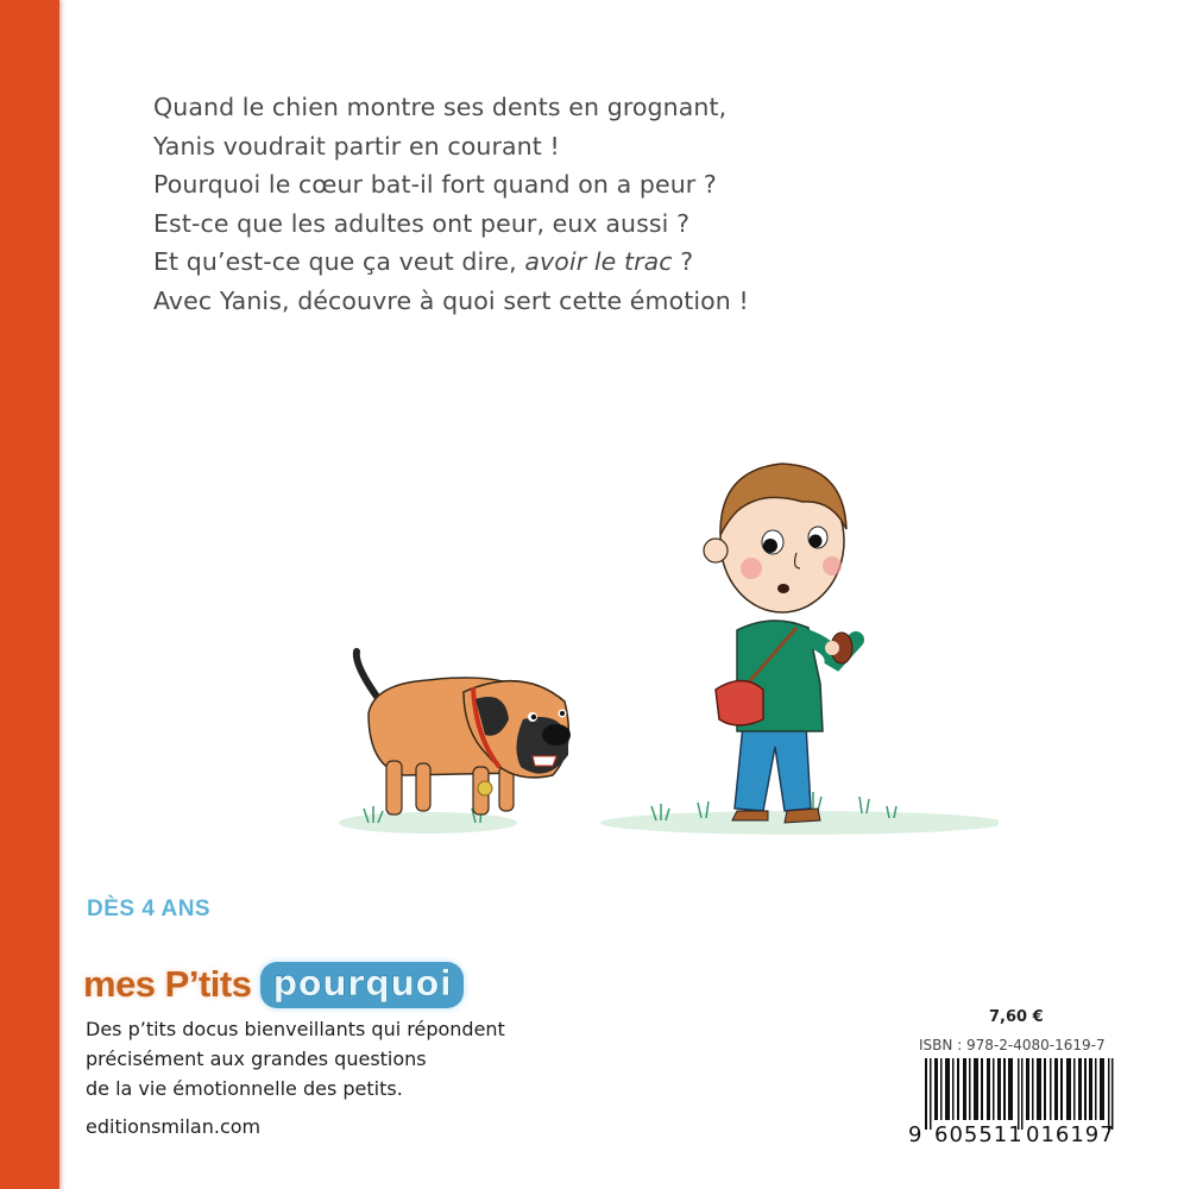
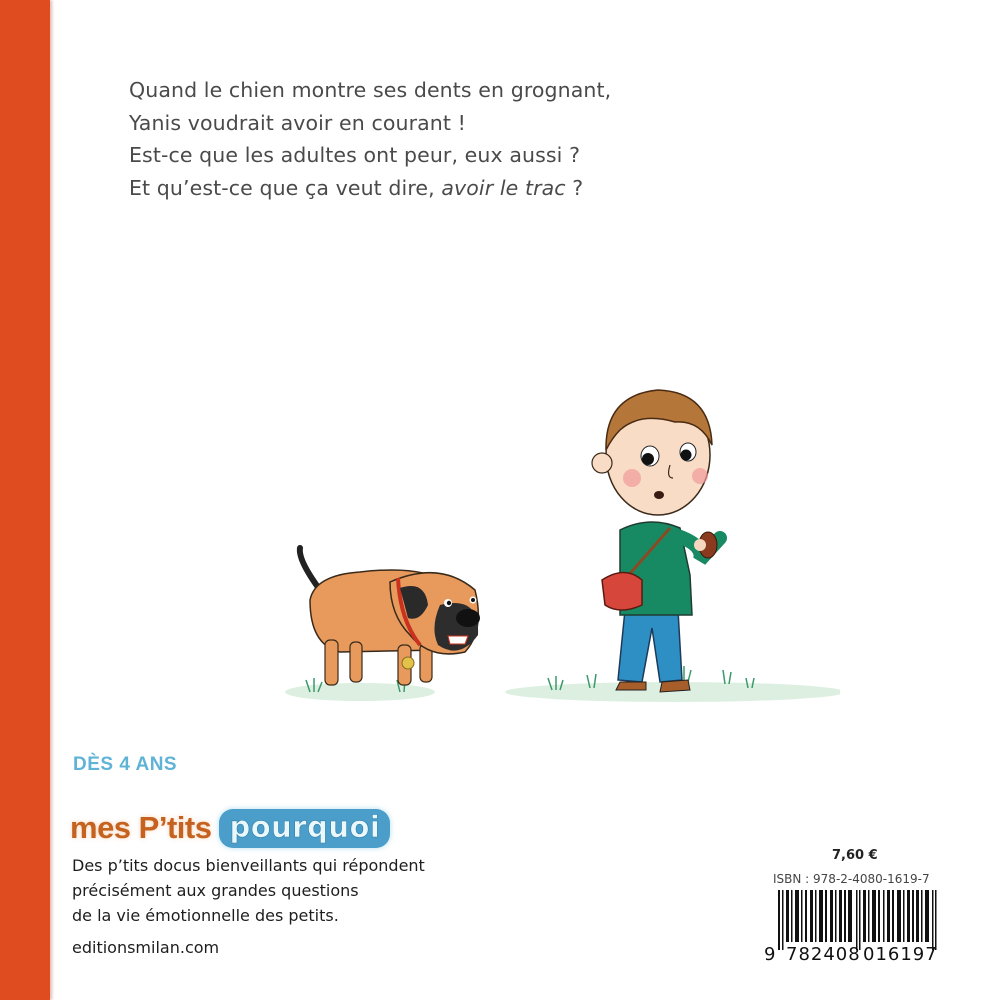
  Quand le chien montre ses dents en grognant,
- Yanis voudrait partir en courant !
+ Yanis voudrait avoir en courant !
- Pourquoi le cœur bat-il fort quand on a peur ?
  Est-ce que les adultes ont peur, eux aussi ?
  Et qu’est-ce que ça veut dire, avoir le trac ?
- Avec Yanis, découvre à quoi sert cette émotion !
  DÈS 4 ANS
  mes P’tits
  pourquoi
  Des p’tits docus bienveillants qui répondent
  précisément aux grandes questions
  de la vie émotionnelle des petits.
  editionsmilan.com
  7,60 €
  ISBN : 978-2-4080-1619-7
  9
- 605511
+ 782408
  016197
